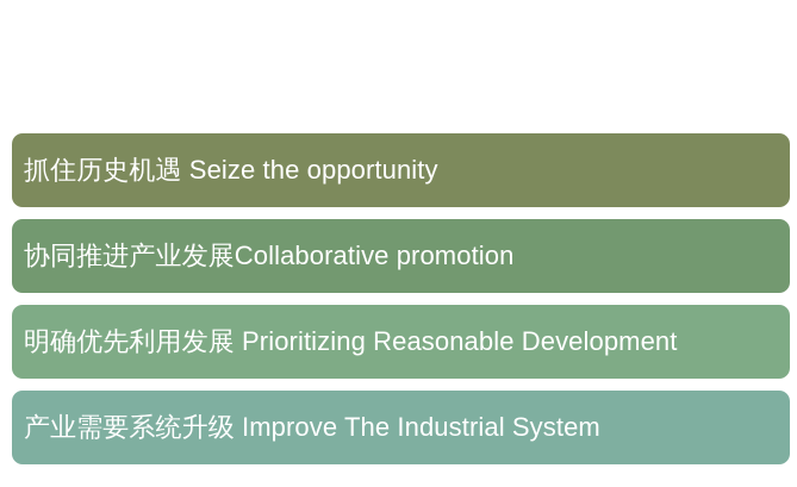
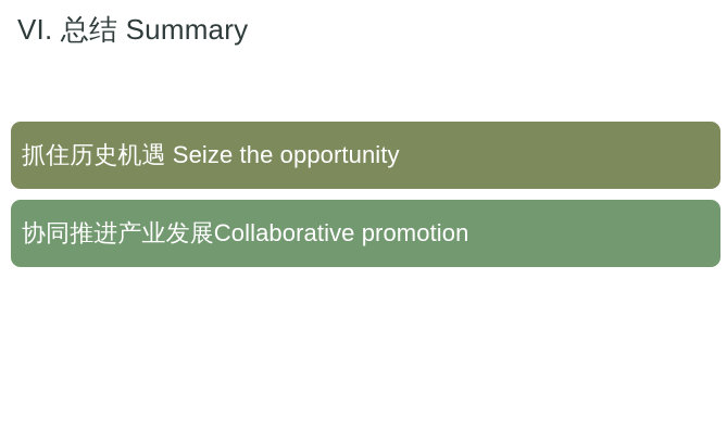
+ VI. 总结 Summary
  抓住历史机遇 Seize the opportunity
  协同推进产业发展Collaborative promotion
- 明确优先利用发展 Prioritizing Reasonable Development
- 产业需要系统升级 Improve The Industrial System
